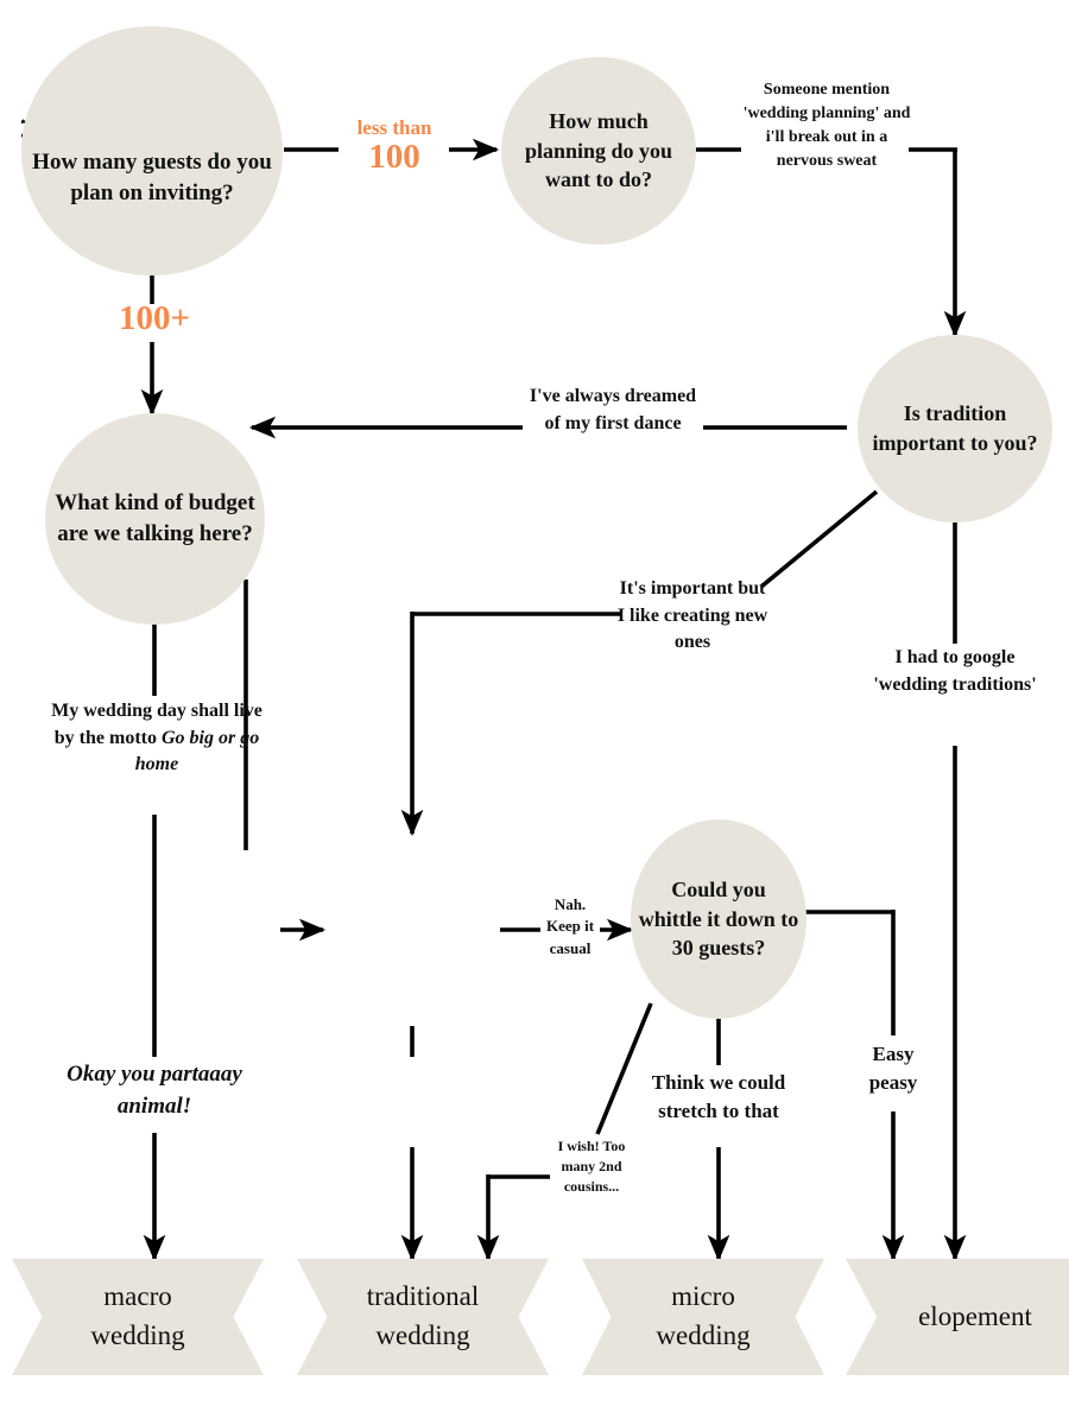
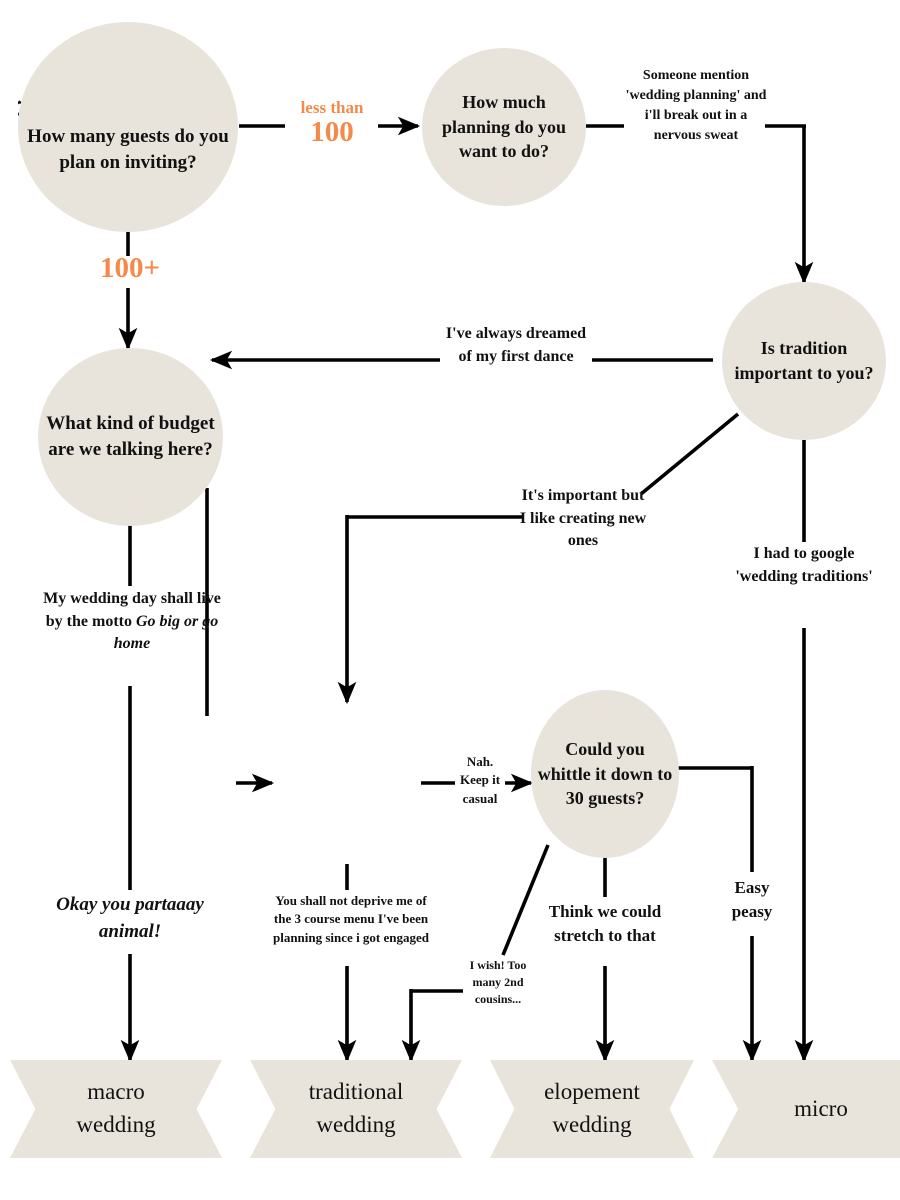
  How many guests do you plan on inviting?
  How much planning do you want to do?
  Is tradition important to you?
  What kind of budget are we talking here?
  Could you whittle it down to 30 guests?
  less than
  100
  100+
  Someone mention 'wedding planning' and i'll break out in a nervous sweat
  I've always dreamed of my first dance
  It's important but I like creating new ones
  I had to google 'wedding traditions'
  My wedding day shall live by the motto Go big or go home
  Okay you partaaay animal!
+ You shall not deprive me of the 3 course menu I've been planning since i got engaged
  Nah. Keep it casual
  I wish! Too many 2nd cousins...
  Think we could stretch to that
  Easy peasy
  macro
  wedding
  traditional
  wedding
- micro
+ elopement
  wedding
- elopement
+ micro
